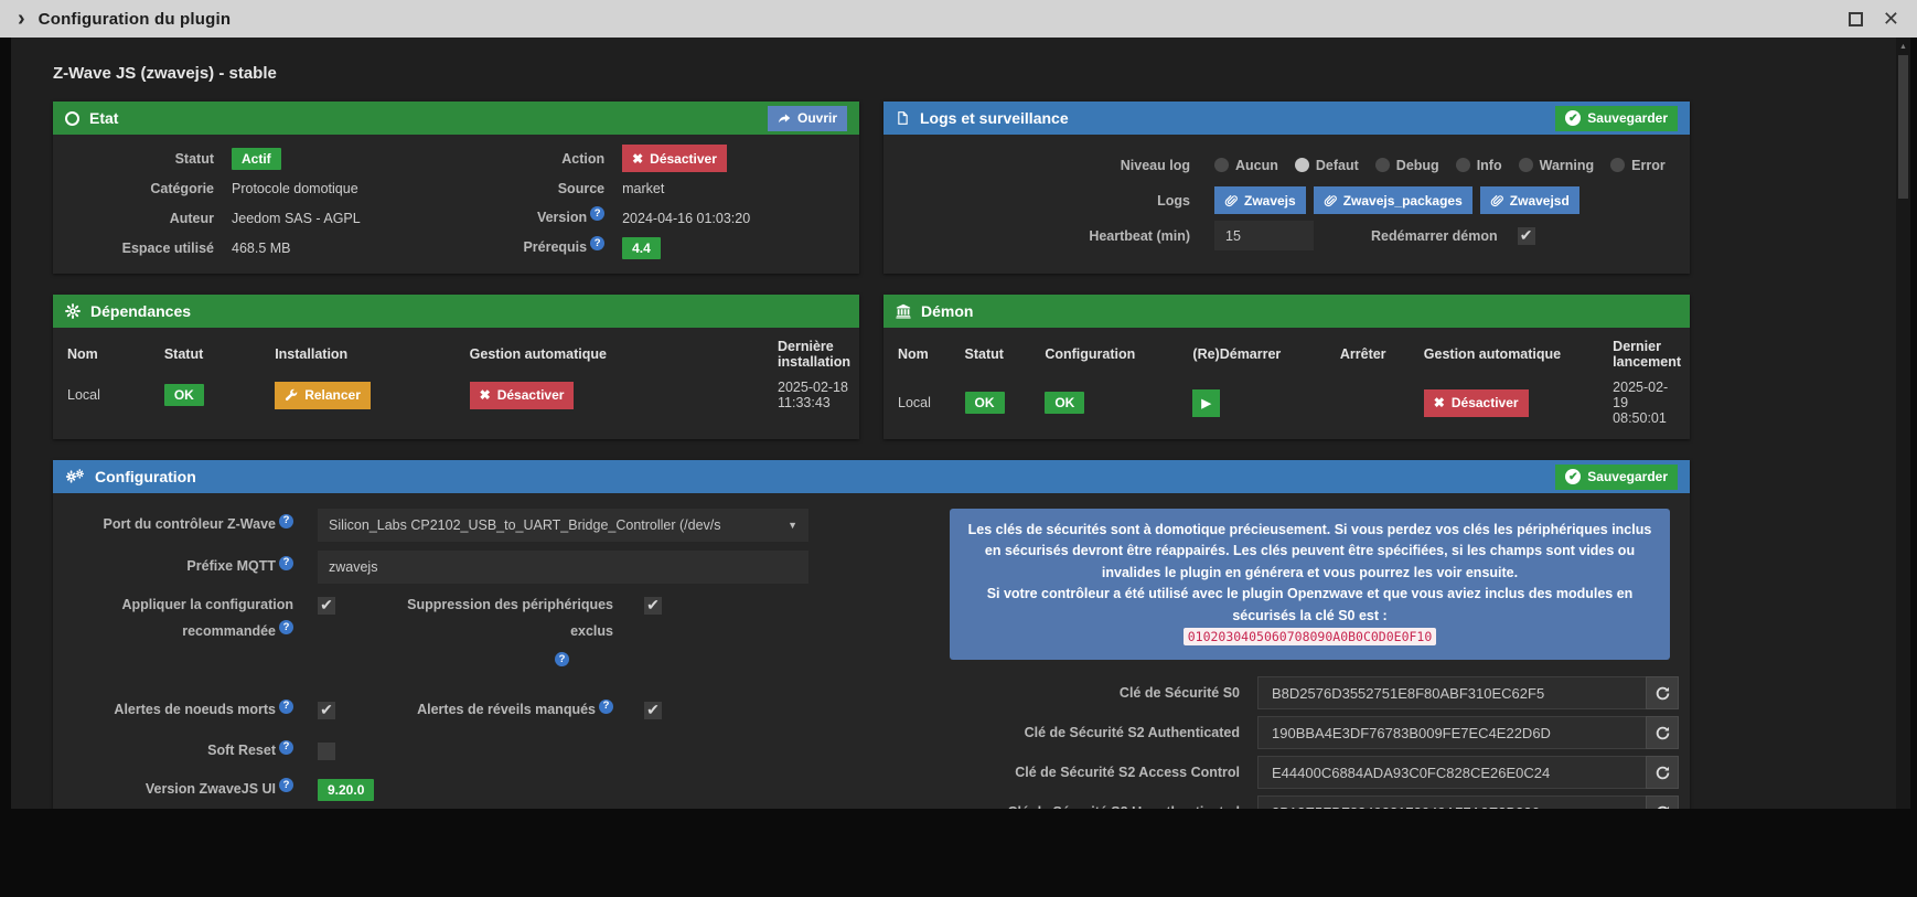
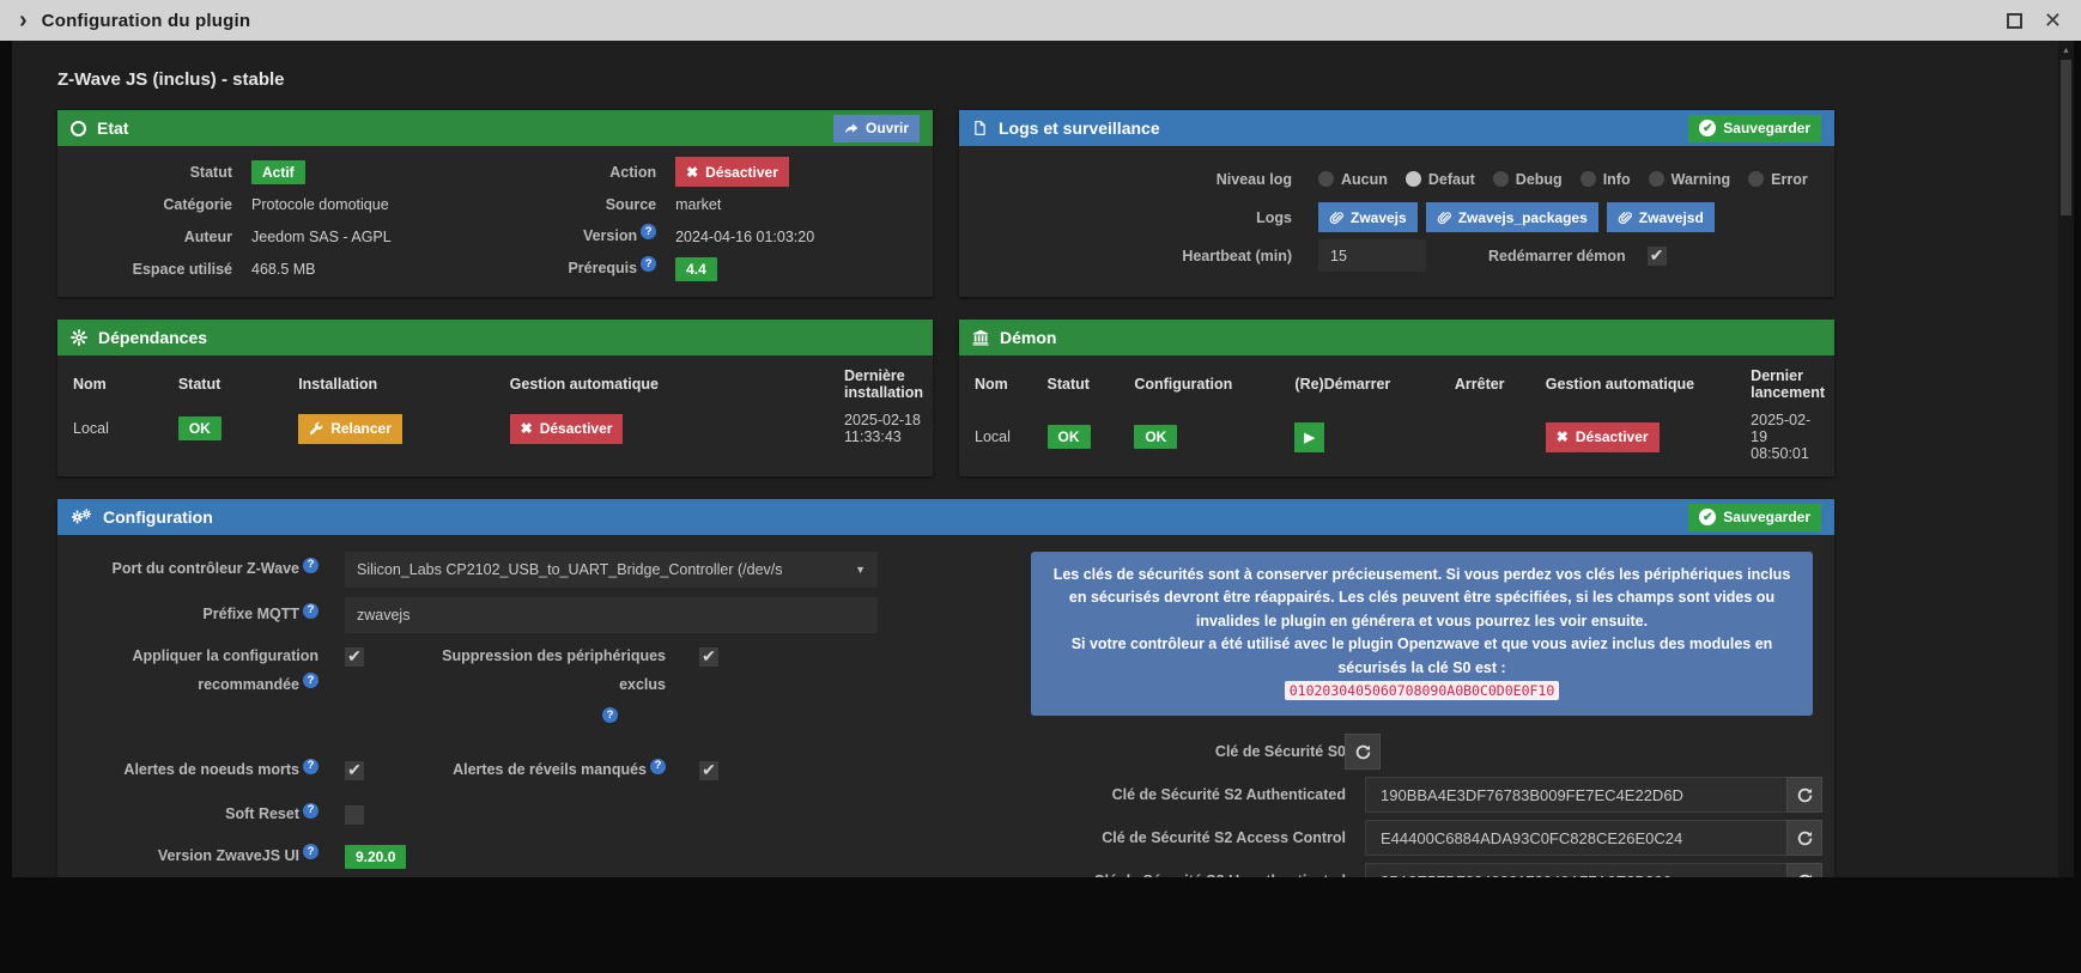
  ›
  Configuration du plugin
  ✕
- Z-Wave JS (zwavejs) - stable
+ Z-Wave JS (inclus) - stable
  Etat
  Ouvrir
  Statut
  Actif
  Action
  ✖
  Désactiver
  Catégorie
  Protocole domotique
  Source
  market
  Auteur
  Jeedom SAS - AGPL
  Version ?
  2024-04-16 01:03:20
  Espace utilisé
  468.5 MB
  Prérequis ?
  4.4
  Logs et surveillance
  ✔
  Sauvegarder
  Niveau log
  Aucun
  Defaut
  Debug
  Info
  Warning
  Error
  Logs
  Zwavejs
  Zwavejs_packages
  Zwavejsd
  Heartbeat (min)
  15
  Redémarrer démon
  ✔
  Dépendances
  Nom	Statut	Installation	Gestion automatique	Dernière installation
  Local	OK	Relancer	✖ Désactiver	2025-02-18 11:33:43
  Démon
  Nom	Statut	Configuration	(Re)Démarrer	Arrêter	Gestion automatique	Dernier lancement
  Local	OK	OK	▶		✖ Désactiver	2025-02-19 08:50:01
  Configuration
  ✔
  Sauvegarder
  Port du contrôleur Z-Wave ?
  Silicon_Labs CP2102_USB_to_UART_Bridge_Controller (/dev/s
  ▼
  Préfixe MQTT ?
  zwavejs
  Appliquer la configuration recommandée ?
  ✔
  Suppression des périphériques exclus
  ?
  ✔
  Alertes de noeuds morts ?
  ✔
  Alertes de réveils manqués ?
  ✔
  Soft Reset ?
  Version ZwaveJS UI ?
  9.20.0
- Les clés de sécurités sont à domotique précieusement. Si vous perdez vos clés les périphériques inclus en sécurisés devront être réappairés. Les clés peuvent être spécifiées, si les champs sont vides ou invalides le plugin en générera et vous pourrez les voir ensuite.
+ Les clés de sécurités sont à conserver précieusement. Si vous perdez vos clés les périphériques inclus en sécurisés devront être réappairés. Les clés peuvent être spécifiées, si les champs sont vides ou invalides le plugin en générera et vous pourrez les voir ensuite.
  Si votre contrôleur a été utilisé avec le plugin Openzwave et que vous aviez inclus des modules en sécurisés la clé S0 est :
  0102030405060708090A0B0C0D0E0F10
  Clé de Sécurité S0
- B8D2576D3552751E8F80ABF310EC62F5
  Clé de Sécurité S2 Authenticated
  190BBA4E3DF76783B009FE7EC4E22D6D
  Clé de Sécurité S2 Access Control
  E44400C6884ADA93C0FC828CE26E0C24
